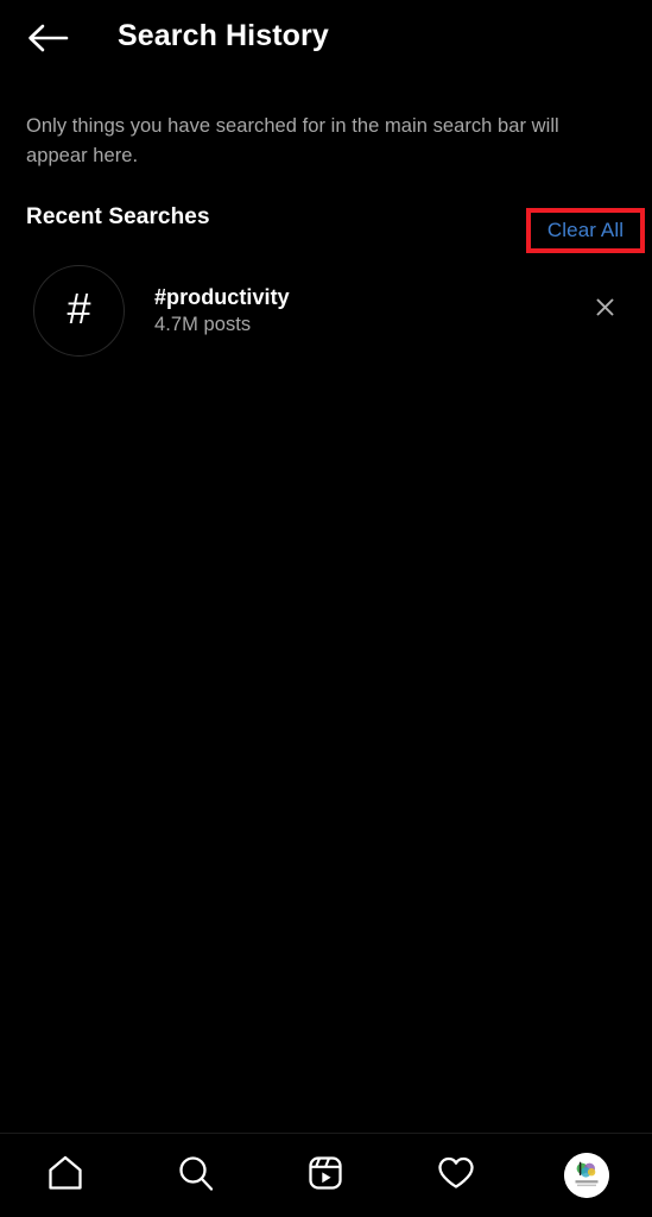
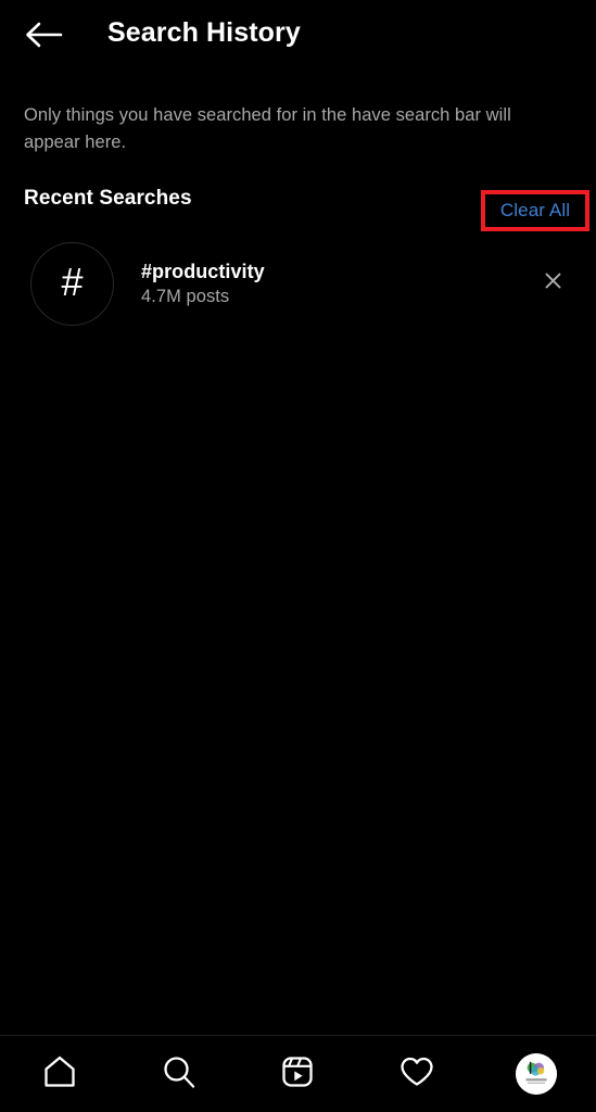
  Search History
- Only things you have searched for in the main search bar will appear here.
+ Only things you have searched for in the have search bar will appear here.
  Recent Searches
  Clear All
  #
  #productivity
  4.7M posts
